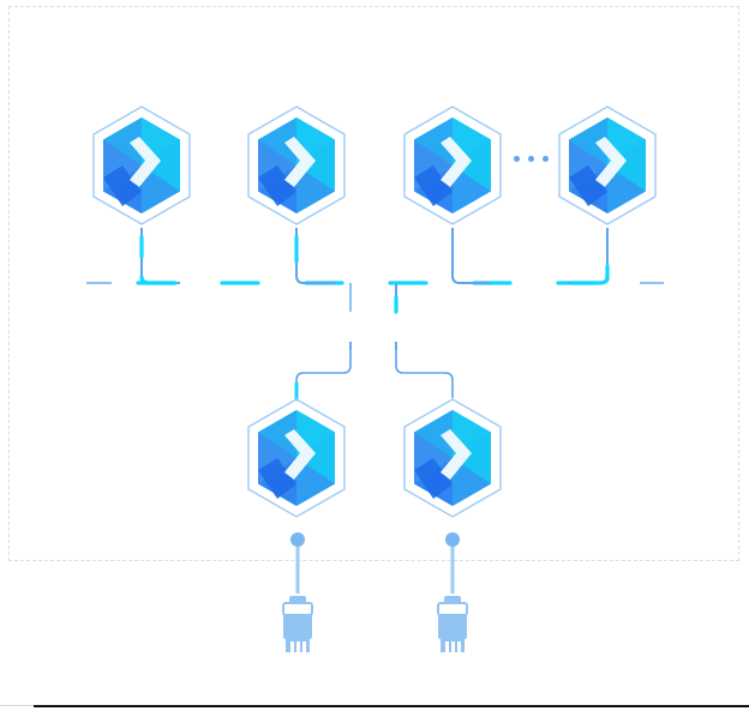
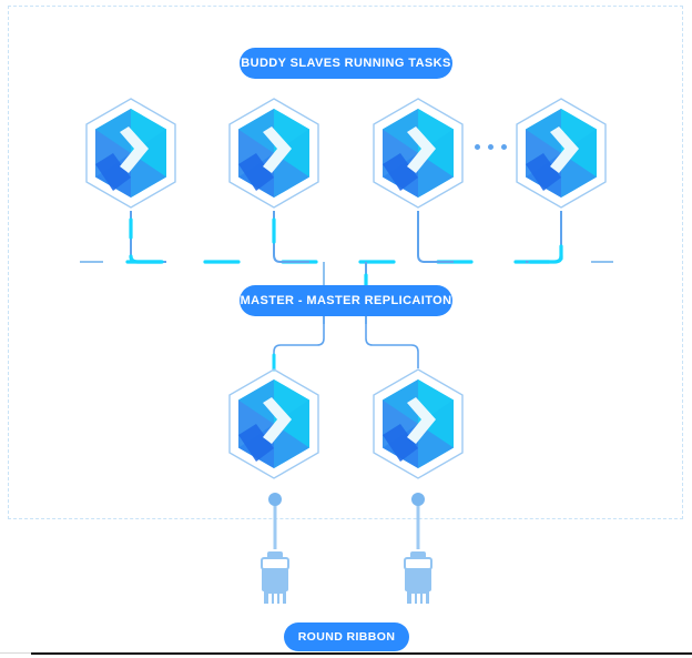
+ BUDDY SLAVES RUNNING TASKS
+ MASTER - MASTER REPLICAITON
+ ROUND RIBBON
